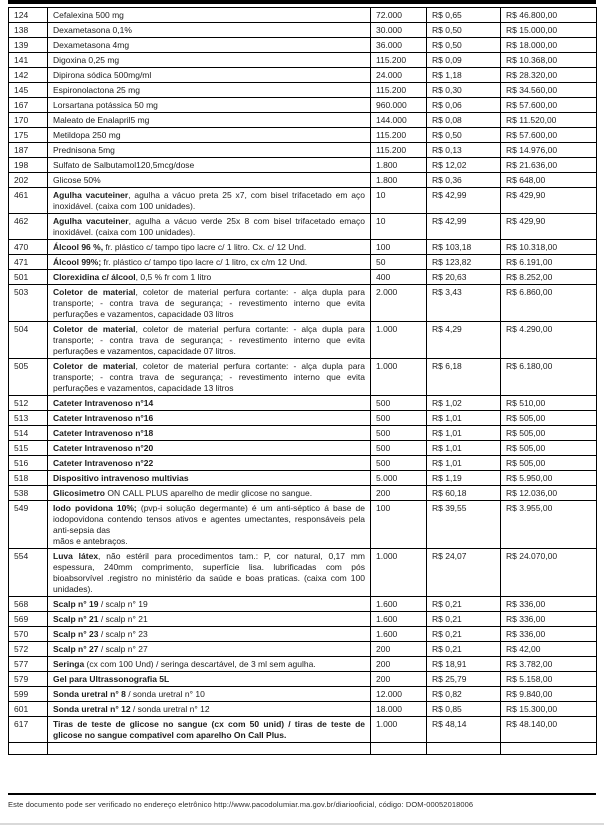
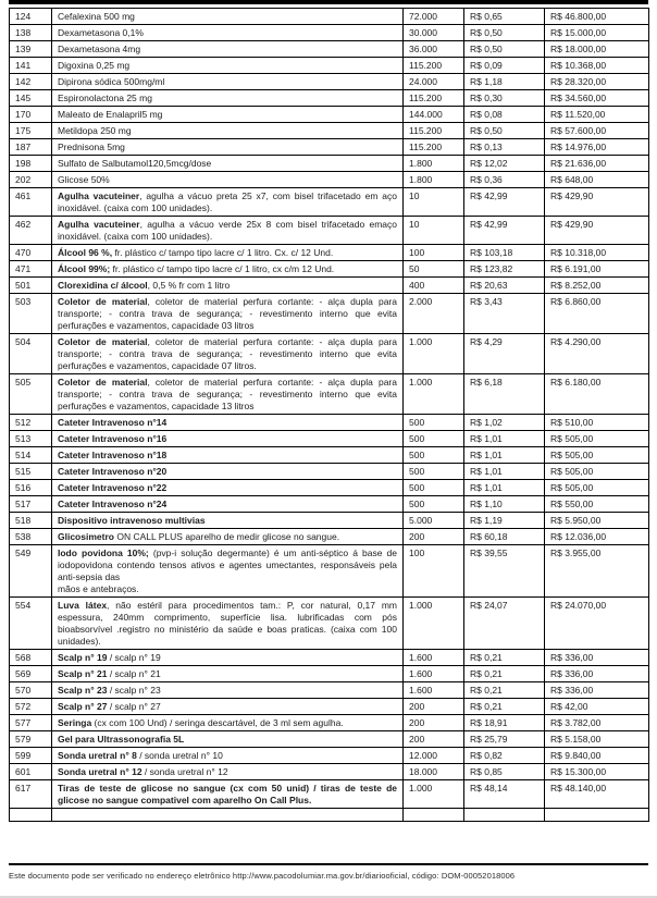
  124	Cefalexina 500 mg	72.000	R$ 0,65	R$ 46.800,00
  138	Dexametasona 0,1%	30.000	R$ 0,50	R$ 15.000,00
  139	Dexametasona 4mg	36.000	R$ 0,50	R$ 18.000,00
  141	Digoxina 0,25 mg	115.200	R$ 0,09	R$ 10.368,00
  142	Dipirona sódica 500mg/ml	24.000	R$ 1,18	R$ 28.320,00
  145	Espironolactona 25 mg	115.200	R$ 0,30	R$ 34.560,00
- 167	Lorsartana potássica 50 mg	960.000	R$ 0,06	R$ 57.600,00
  170	Maleato de Enalapril5 mg	144.000	R$ 0,08	R$ 11.520,00
  175	Metildopa 250 mg	115.200	R$ 0,50	R$ 57.600,00
  187	Prednisona 5mg	115.200	R$ 0,13	R$ 14.976,00
  198	Sulfato de Salbutamol120,5mcg/dose	1.800	R$ 12,02	R$ 21.636,00
  202	Glicose 50%	1.800	R$ 0,36	R$ 648,00
  461	Agulha vacuteiner, agulha a vácuo preta 25 x7, com bisel trifacetado em aço inoxidável. (caixa com 100 unidades).	10	R$ 42,99	R$ 429,90
  462	Agulha vacuteiner, agulha a vácuo verde 25x 8 com bisel trifacetado emaço inoxidável. (caixa com 100 unidades).	10	R$ 42,99	R$ 429,90
  470	Álcool 96 %, fr. plástico c/ tampo tipo lacre c/ 1 litro. Cx. c/ 12 Und.	100	R$ 103,18	R$ 10.318,00
  471	Álcool 99%; fr. plástico c/ tampo tipo lacre c/ 1 litro, cx c/m 12 Und.	50	R$ 123,82	R$ 6.191,00
  501	Clorexidina c/ álcool, 0,5 % fr com 1 litro	400	R$ 20,63	R$ 8.252,00
  503	Coletor de material, coletor de material perfura cortante: - alça dupla para transporte; - contra trava de segurança; - revestimento interno que evita perfurações e vazamentos, capacidade 03 litros	2.000	R$ 3,43	R$ 6.860,00
  504	Coletor de material, coletor de material perfura cortante: - alça dupla para transporte; - contra trava de segurança; - revestimento interno que evita perfurações e vazamentos, capacidade 07 litros.	1.000	R$ 4,29	R$ 4.290,00
  505	Coletor de material, coletor de material perfura cortante: - alça dupla para transporte; - contra trava de segurança; - revestimento interno que evita perfurações e vazamentos, capacidade 13 litros	1.000	R$ 6,18	R$ 6.180,00
  512	Cateter Intravenoso n°14	500	R$ 1,02	R$ 510,00
  513	Cateter Intravenoso n°16	500	R$ 1,01	R$ 505,00
  514	Cateter Intravenoso n°18	500	R$ 1,01	R$ 505,00
  515	Cateter Intravenoso n°20	500	R$ 1,01	R$ 505,00
  516	Cateter Intravenoso n°22	500	R$ 1,01	R$ 505,00
+ 517	Cateter Intravenoso n°24	500	R$ 1,10	R$ 550,00
  518	Dispositivo intravenoso multivias	5.000	R$ 1,19	R$ 5.950,00
  538	Glicosimetro ON CALL PLUS aparelho de medir glicose no sangue.	200	R$ 60,18	R$ 12.036,00
  549	Iodo povidona 10%; (pvp-i solução degermante) é um anti-séptico á base de iodopovidona contendo tensos ativos e agentes umectantes, responsáveis pela anti-sepsia das mãos e antebraços.	100	R$ 39,55	R$ 3.955,00
  554	Luva látex, não estéril para procedimentos tam.: P, cor natural, 0,17 mm espessura, 240mm comprimento, superfície lisa. lubrificadas com pós bioabsorvível .registro no ministério da saúde e boas praticas. (caixa com 100 unidades).	1.000	R$ 24,07	R$ 24.070,00
  568	Scalp n° 19 / scalp n° 19	1.600	R$ 0,21	R$ 336,00
  569	Scalp n° 21 / scalp n° 21	1.600	R$ 0,21	R$ 336,00
  570	Scalp n° 23 / scalp n° 23	1.600	R$ 0,21	R$ 336,00
  572	Scalp n° 27 / scalp n° 27	200	R$ 0,21	R$ 42,00
  577	Seringa (cx com 100 Und) / seringa descartável, de 3 ml sem agulha.	200	R$ 18,91	R$ 3.782,00
  579	Gel para Ultrassonografia 5L	200	R$ 25,79	R$ 5.158,00
  599	Sonda uretral n° 8 / sonda uretral n° 10	12.000	R$ 0,82	R$ 9.840,00
  601	Sonda uretral n° 12 / sonda uretral n° 12	18.000	R$ 0,85	R$ 15.300,00
  617	Tiras de teste de glicose no sangue (cx com 50 unid) / tiras de teste de glicose no sangue compativel com aparelho On Call Plus.	1.000	R$ 48,14	R$ 48.140,00
  Este documento pode ser verificado no endereço eletrônico http://www.pacodolumiar.ma.gov.br/diariooficial, código: DOM-00052018006
